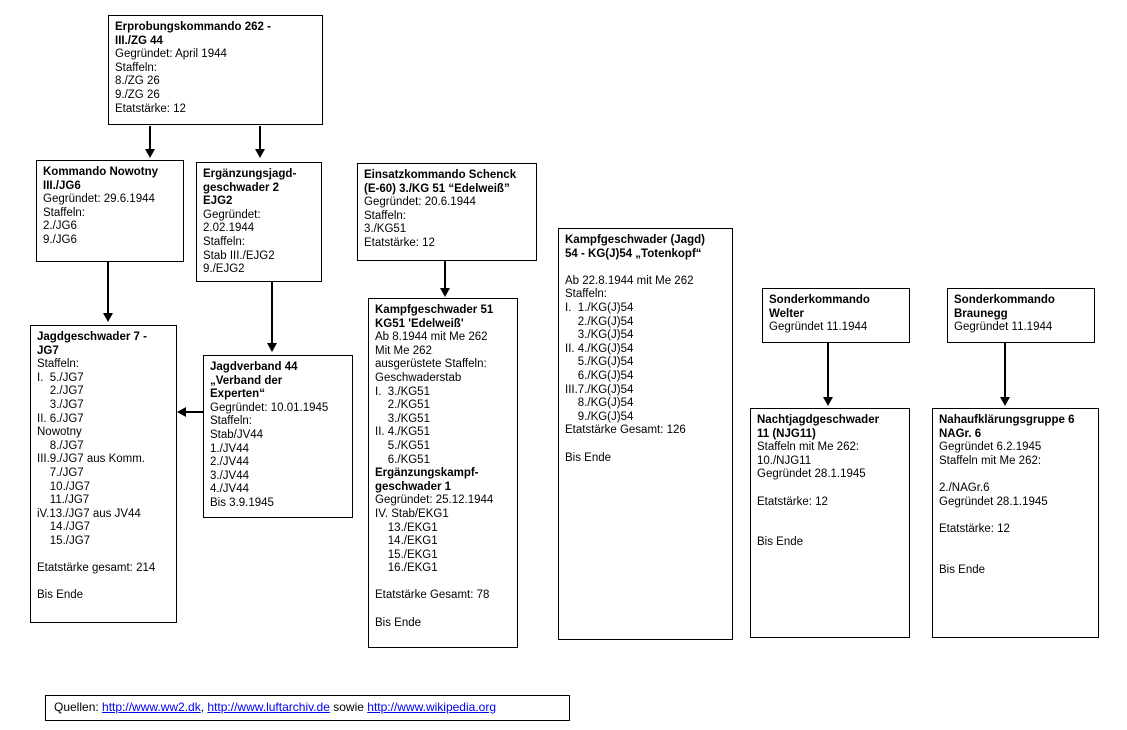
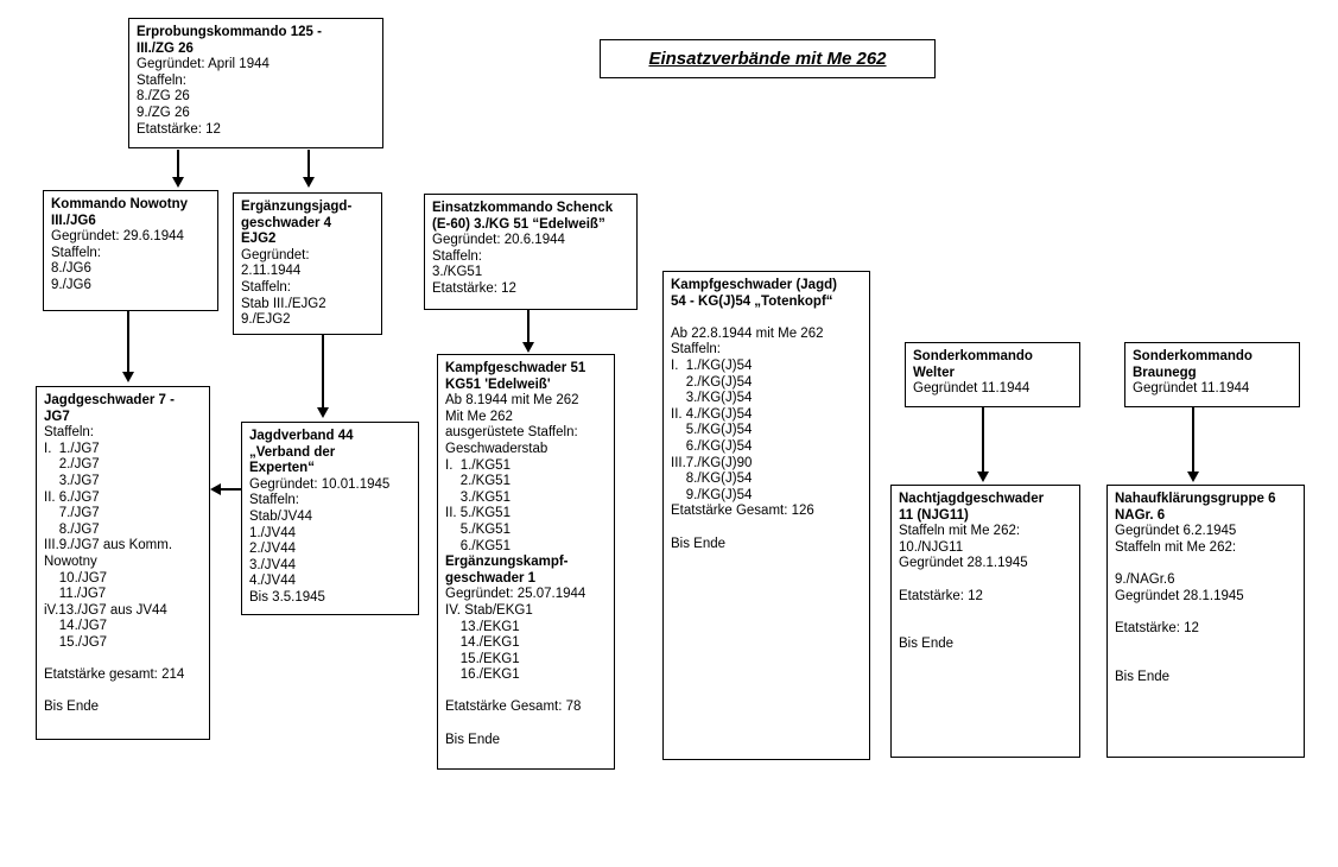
+ Einsatzverbände mit Me 262
- Erprobungskommando 262 -
+ Erprobungskommando 125 -
- III./ZG 44
+ III./ZG 26
  Gegründet: April 1944
  Staffeln:
  8./ZG 26
  9./ZG 26
  Etatstärke: 12
  Kommando Nowotny
  III./JG6
  Gegründet: 29.6.1944
  Staffeln:
- 2./JG6
+ 8./JG6
  9./JG6
  Ergänzungsjagd-
- geschwader 2
+ geschwader 4
  EJG2
  Gegründet:
- 2.02.1944
+ 2.11.1944
  Staffeln:
  Stab III./EJG2
  9./EJG2
  Einsatzkommando Schenck
  (E-60) 3./KG 51 “Edelweiß”
  Gegründet: 20.6.1944
  Staffeln:
  3./KG51
  Etatstärke: 12
  Kampfgeschwader (Jagd)
  54 - KG(J)54 „Totenkopf“
  Ab 22.8.1944 mit Me 262
  Staffeln:
  I. 1./KG(J)54
  2./KG(J)54
  3./KG(J)54
  II. 4./KG(J)54
  5./KG(J)54
  6./KG(J)54
- III.7./KG(J)54
+ III.7./KG(J)90
  8./KG(J)54
  9./KG(J)54
  Etatstärke Gesamt: 126
  Bis Ende
  Sonderkommando
  Welter
  Gegründet 11.1944
  Sonderkommando
  Braunegg
  Gegründet 11.1944
  Jagdgeschwader 7 -
  JG7
  Staffeln:
- I. 5./JG7
+ I. 1./JG7
  2./JG7
  3./JG7
  II. 6./JG7
- Nowotny
+ 7./JG7
  8./JG7
  III.9./JG7 aus Komm.
- 7./JG7
+ Nowotny
  10./JG7
  11./JG7
  iV.13./JG7 aus JV44
  14./JG7
  15./JG7
  Etatstärke gesamt: 214
  Bis Ende
  Jagdverband 44
  „Verband der
  Experten“
  Gegründet: 10.01.1945
  Staffeln:
  Stab/JV44
  1./JV44
  2./JV44
  3./JV44
  4./JV44
- Bis 3.9.1945
+ Bis 3.5.1945
  Kampfgeschwader 51
  KG51 'Edelweiß'
  Ab 8.1944 mit Me 262
  Mit Me 262
  ausgerüstete Staffeln:
  Geschwaderstab
- I. 3./KG51
+ I. 1./KG51
  2./KG51
  3./KG51
- II. 4./KG51
+ II. 5./KG51
  5./KG51
  6./KG51
  Ergänzungskampf-
  geschwader 1
- Gegründet: 25.12.1944
+ Gegründet: 25.07.1944
  IV. Stab/EKG1
  13./EKG1
  14./EKG1
  15./EKG1
  16./EKG1
  Etatstärke Gesamt: 78
  Bis Ende
  Nachtjagdgeschwader
  11 (NJG11)
  Staffeln mit Me 262:
  10./NJG11
  Gegründet 28.1.1945
  Etatstärke: 12
  Bis Ende
  Nahaufklärungsgruppe 6
  NAGr. 6
  Gegründet 6.2.1945
  Staffeln mit Me 262:
- 2./NAGr.6
+ 9./NAGr.6
  Gegründet 28.1.1945
  Etatstärke: 12
  Bis Ende
- Quellen: http://www.ww2.dk, http://www.luftarchiv.de sowie http://www.wikipedia.org
